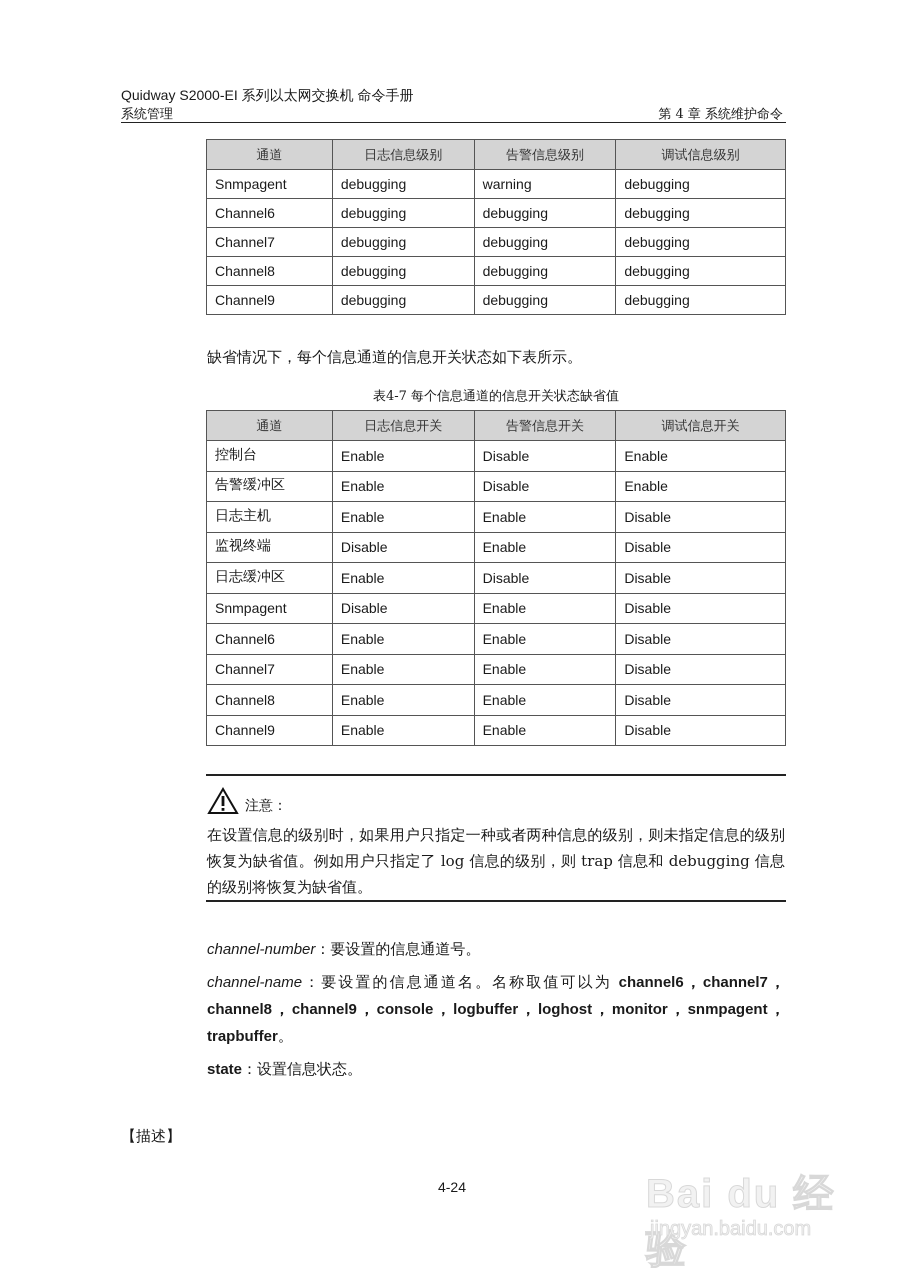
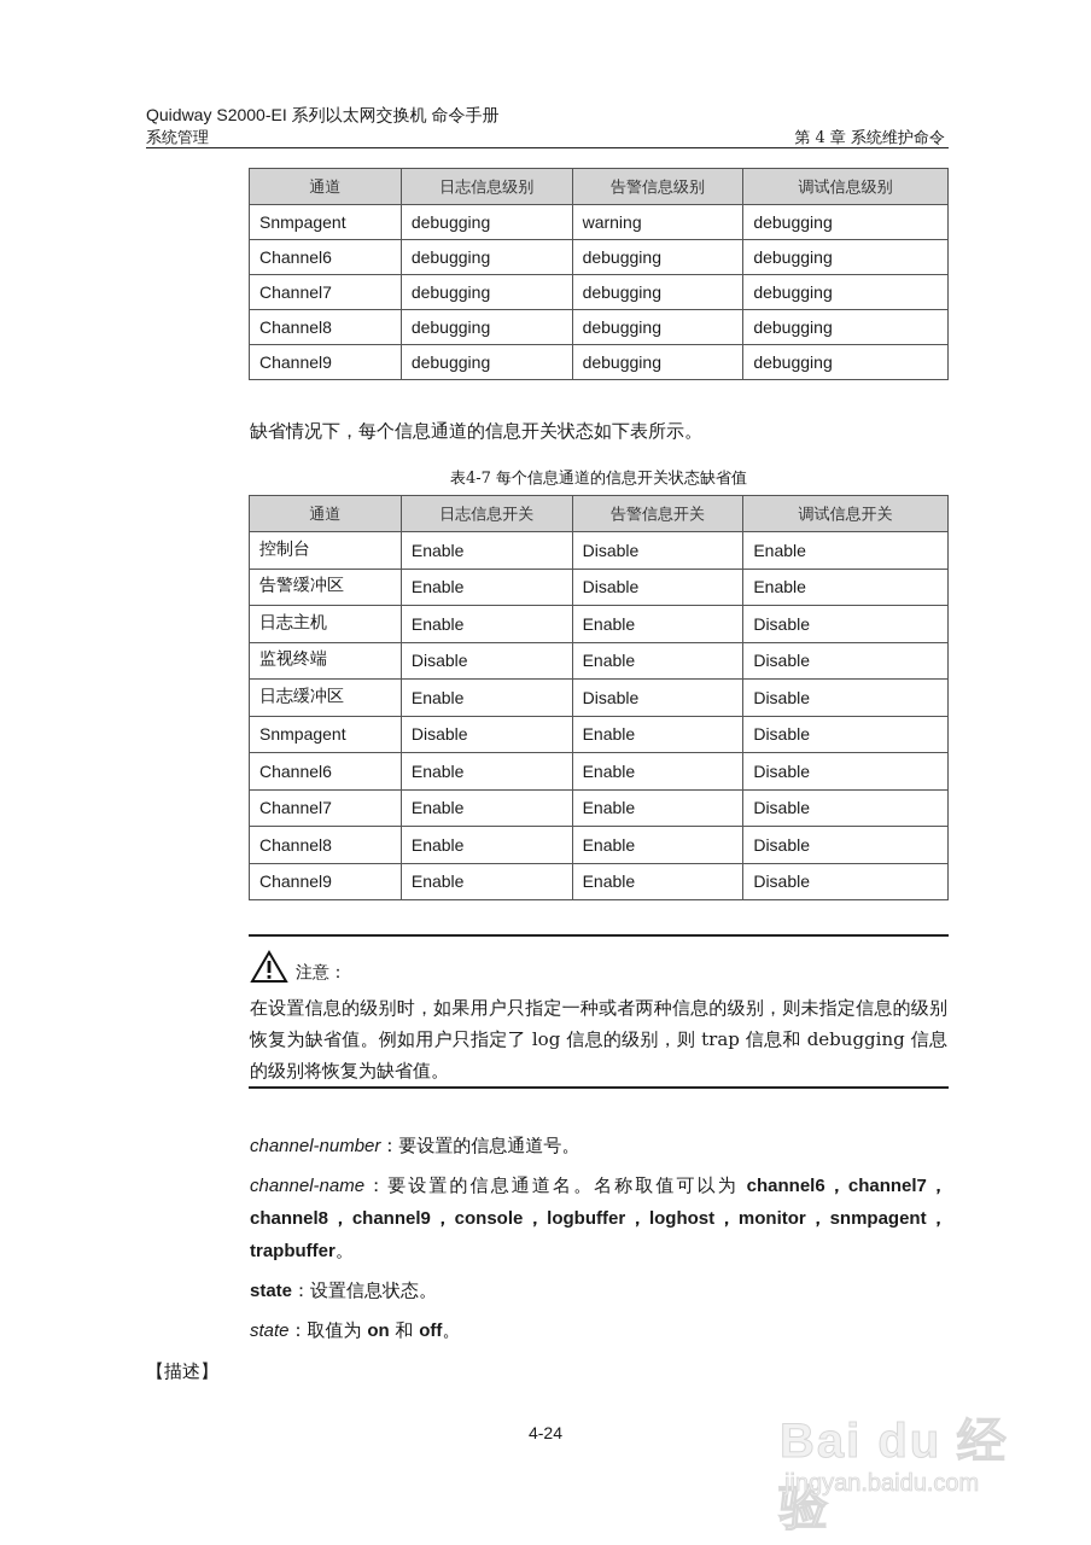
  Quidway S2000-EI 系列以太网交换机 命令手册
  系统管理
  第 4 章 系统维护命令
  通道	日志信息级别	告警信息级别	调试信息级别
  Snmpagent	debugging	warning	debugging
  Channel6	debugging	debugging	debugging
  Channel7	debugging	debugging	debugging
  Channel8	debugging	debugging	debugging
  Channel9	debugging	debugging	debugging
  缺省情况下，每个信息通道的信息开关状态如下表所示。
  表4-7 每个信息通道的信息开关状态缺省值
  通道	日志信息开关	告警信息开关	调试信息开关
  控制台	Enable	Disable	Enable
  告警缓冲区	Enable	Disable	Enable
  日志主机	Enable	Enable	Disable
  监视终端	Disable	Enable	Disable
  日志缓冲区	Enable	Disable	Disable
  Snmpagent	Disable	Enable	Disable
  Channel6	Enable	Enable	Disable
  Channel7	Enable	Enable	Disable
  Channel8	Enable	Enable	Disable
  Channel9	Enable	Enable	Disable
  注意：
  在设置信息的级别时，如果用户只指定一种或者两种信息的级别，则未指定信息的级别恢复为缺省值。例如用户只指定了 log 信息的级别，则 trap 信息和 debugging 信息的级别将恢复为缺省值。
  channel-number：要设置的信息通道号。
  channel-name：要设置的信息通道名。名称取值可以为 channel6，channel7，channel8，channel9，console，logbuffer，loghost，monitor，snmpagent，trapbuffer。
  state：设置信息状态。
+ state：取值为 on 和 off。
  【描述】
  4-24
  Bai du 经验
  jingyan.baidu.com
